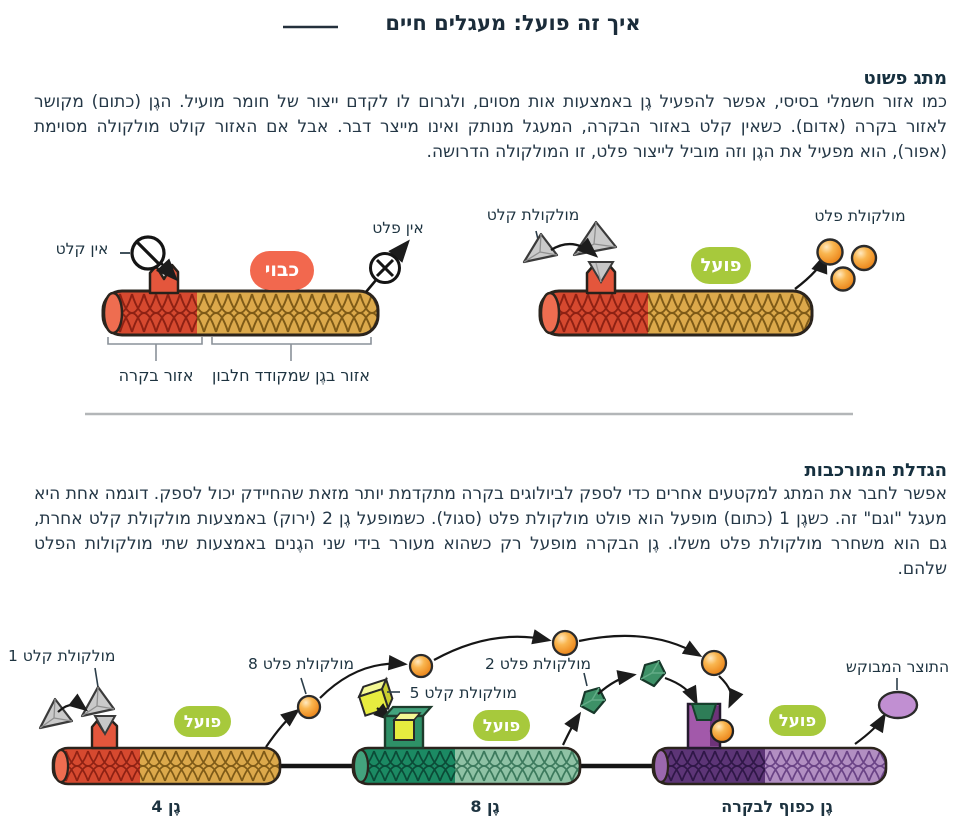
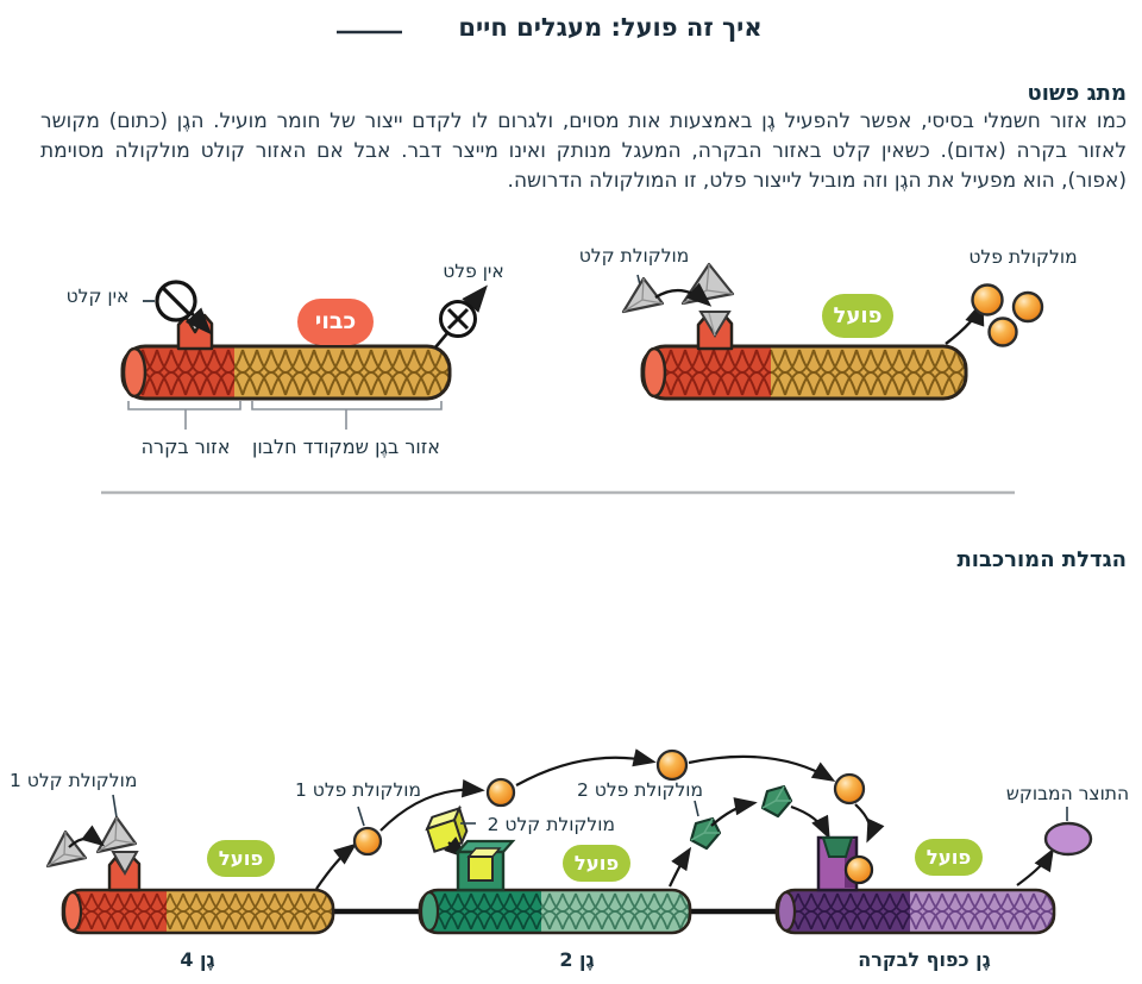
  איך זה פועל: מעגלים חיים
  מתג פשוט
  כמו אזור חשמלי בסיסי, אפשר להפעיל גֶן באמצעות אות מסוים, ולגרום לו לקדם ייצור של חומר מועיל. הגֶן (כתום) מקושר לאזור בקרה (אדום). כשאין קלט באזור הבקרה, המעגל מנותק ואינו מייצר דבר. אבל אם האזור קולט מולקולה מסוימת (אפור), הוא מפעיל את הגֶן וזה מוביל לייצור פלט, זו המולקולה הדרושה.
  אין קלט
  אין פלט
  כבוי
  אזור בקרה
  אזור בגֶן שמקודד חלבון
  מולקולת קלט
  פועל
  מולקולת פלט
  הגדלת המורכבות
- אפשר לחבר את המתג למקטעים אחרים כדי לספק לביולוגים בקרה מתקדמת יותר מזאת שהחיידק יכול לספק. דוגמה אחת היא מעגל "וגם" זה. כשגֶן 1 (כתום) מופעל הוא פולט מולקולת פלט (סגול). כשמופעל גֶן 2 (ירוק) באמצעות מולקולת קלט אחרת, גם הוא משחרר מולקולת פלט משלו. גֶן הבקרה מופעל רק כשהוא מעורר בידי שני הגֶנים באמצעות שתי מולקולות הפלט שלהם.
  מולקולת קלט 1
- מולקולת פלט 8
+ מולקולת פלט 1
- מולקולת קלט 5
+ מולקולת קלט 2
  מולקולת פלט 2
  התוצר המבוקש
  פועל
  פועל
  פועל
  גֶן 4
- גֶן 8
+ גֶן 2
  גֶן כפוף לבקרה
